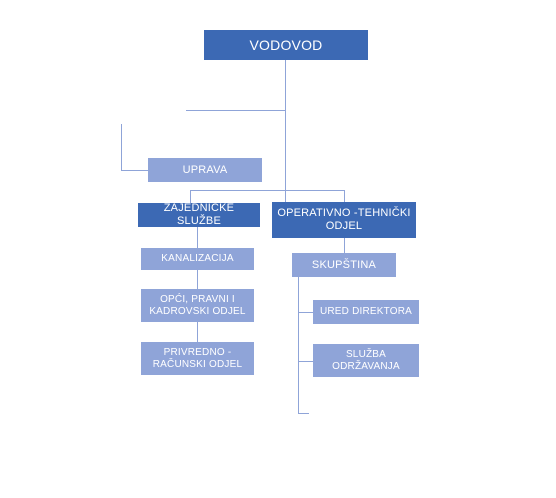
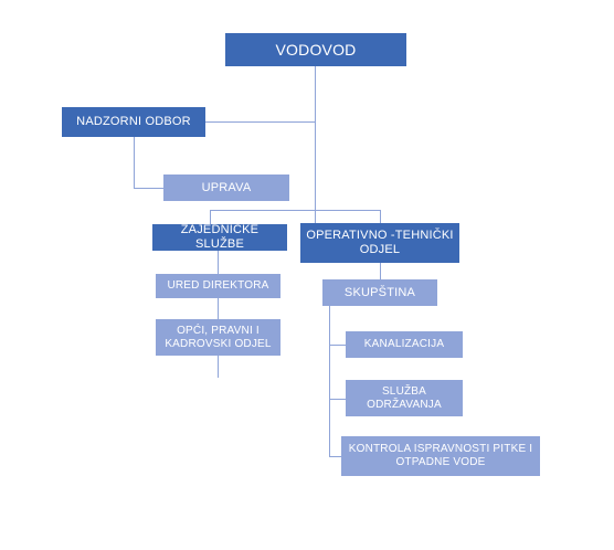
  VODOVOD
+ NADZORNI ODBOR
  UPRAVA
  ZAJEDNIČKE SLUŽBE
  OPERATIVNO -TEHNIČKI
  ODJEL
- KANALIZACIJA
+ URED DIREKTORA
  OPĆI, PRAVNI I
  KADROVSKI ODJEL
- PRIVREDNO -
- RAČUNSKI ODJEL
  SKUPŠTINA
- URED DIREKTORA
+ KANALIZACIJA
  SLUŽBA
  ODRŽAVANJA
+ KONTROLA ISPRAVNOSTI PITKE I
+ OTPADNE VODE
